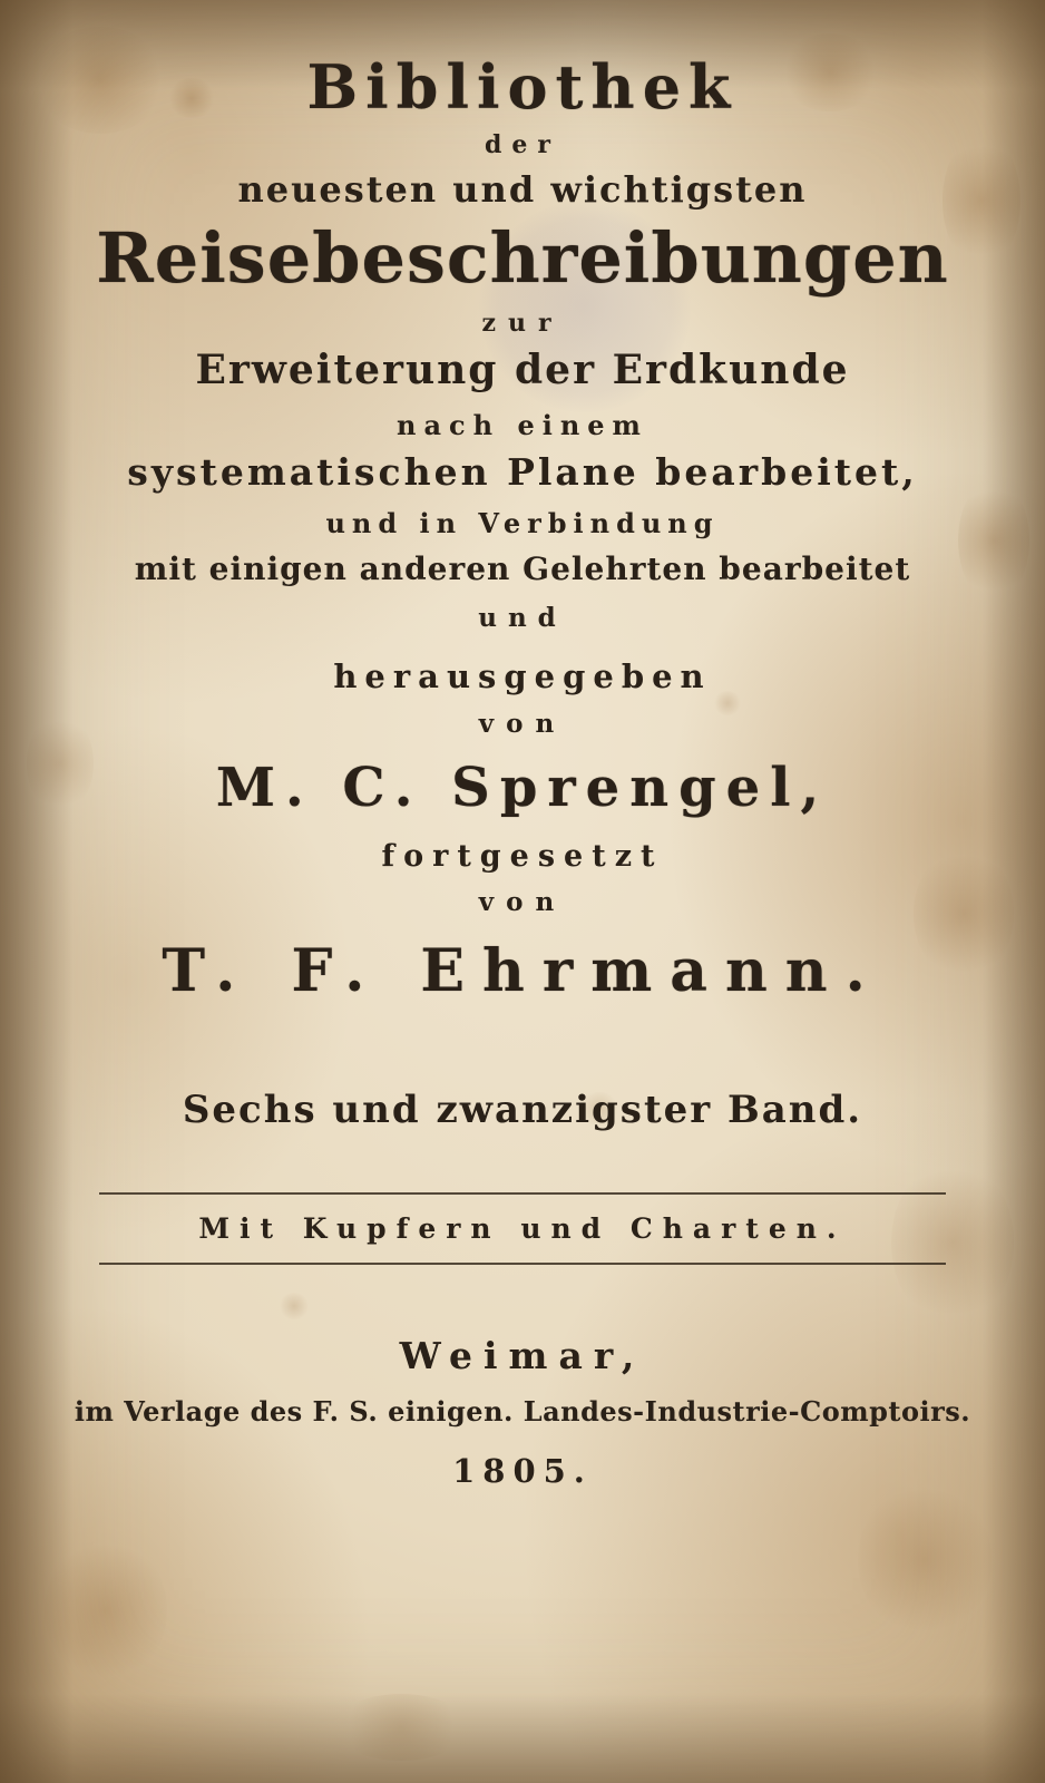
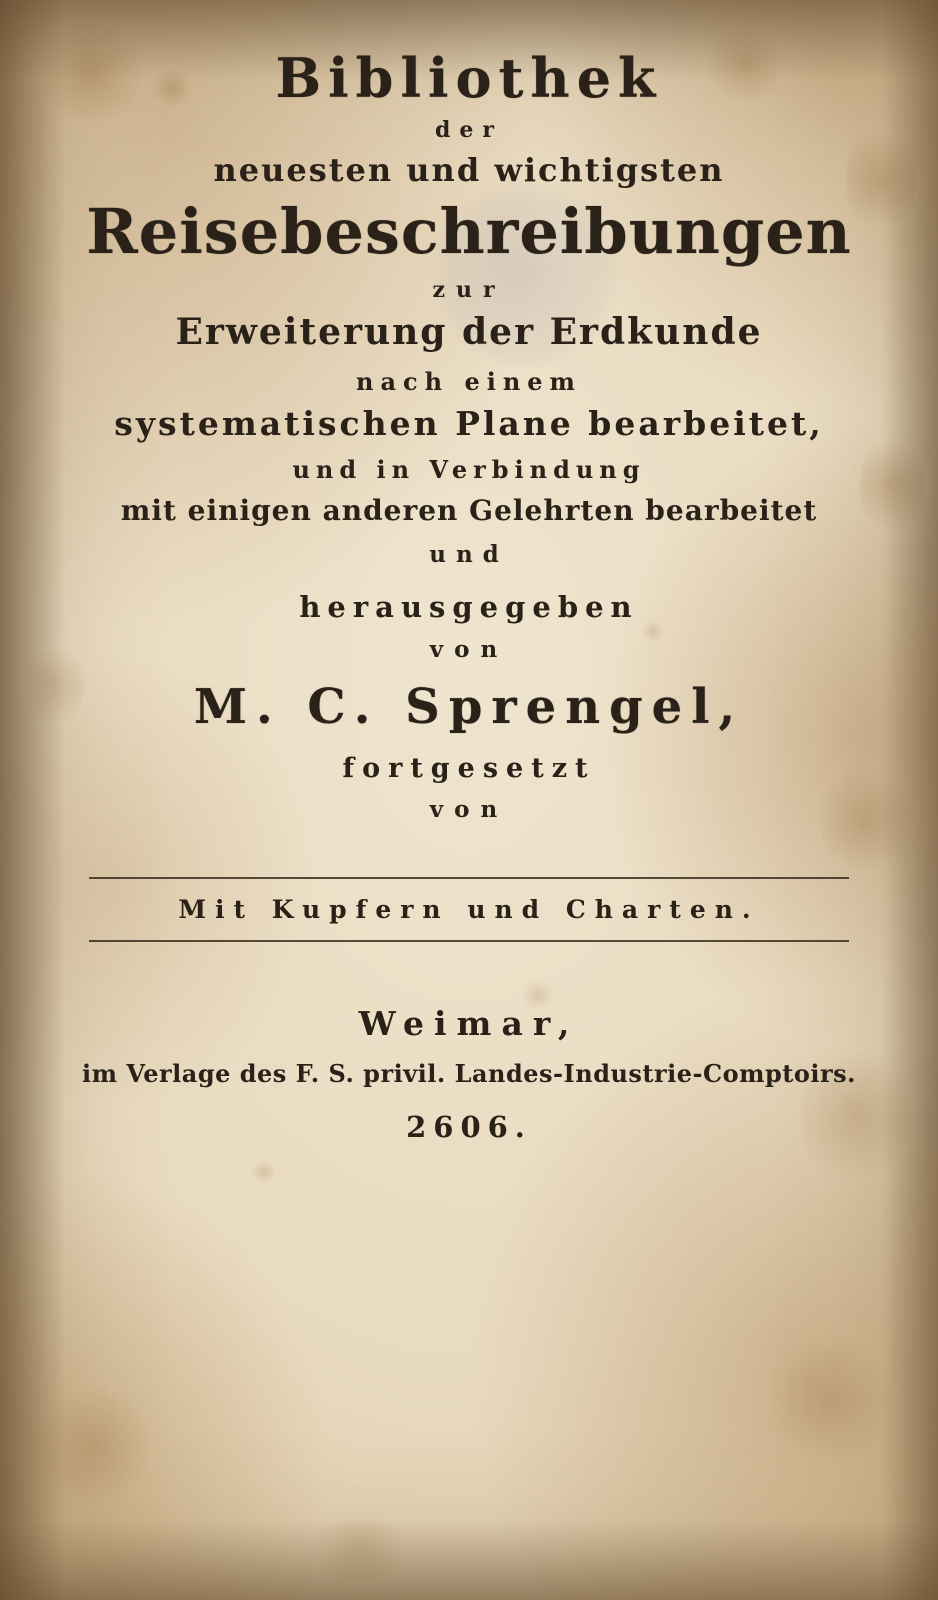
  Bibliothek
  der
  neuesten und wichtigsten
  Reisebeschreibungen
  zur
  Erweiterung der Erdkunde
  nach einem
  systematischen Plane bearbeitet,
  und in Verbindung
  mit einigen anderen Gelehrten bearbeitet
  und
  herausgegeben
  von
  M. C. Sprengel,
  fortgesetzt
  von
- T. F. Ehrmann.
- Sechs und zwanzigster Band.
  Mit Kupfern und Charten.
  Weimar,
- im Verlage des F. S. einigen. Landes-Industrie-Comptoirs.
+ im Verlage des F. S. privil. Landes-Industrie-Comptoirs.
- 1805.
+ 2606.
